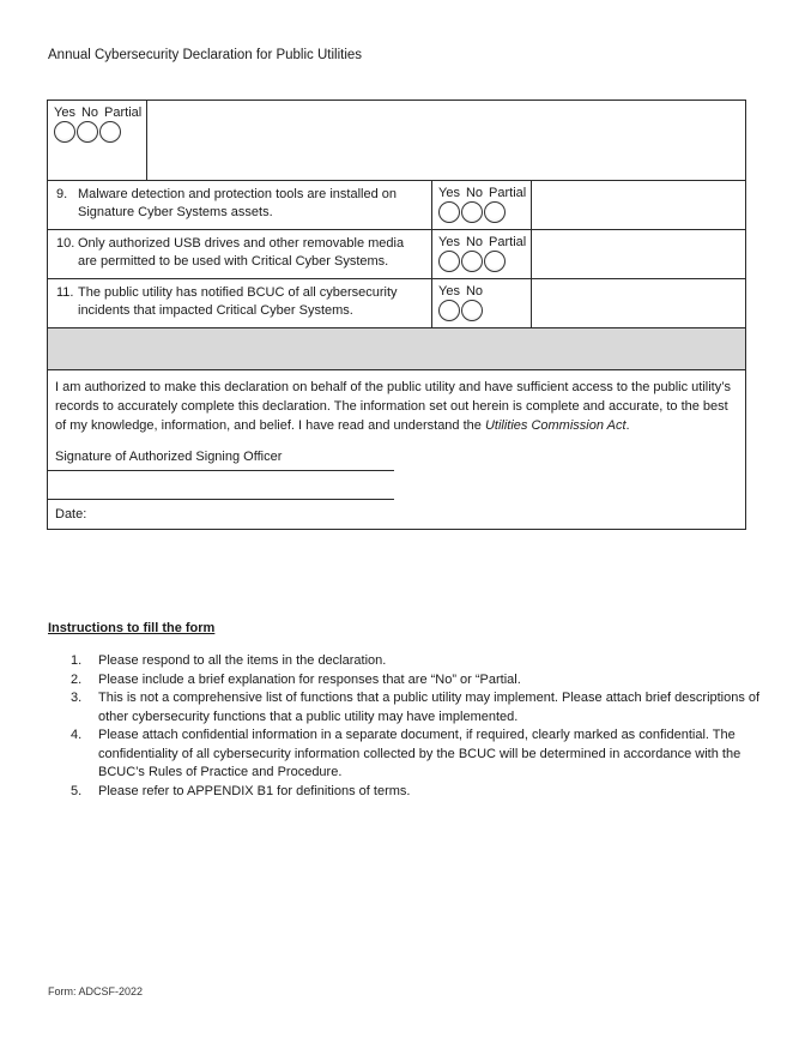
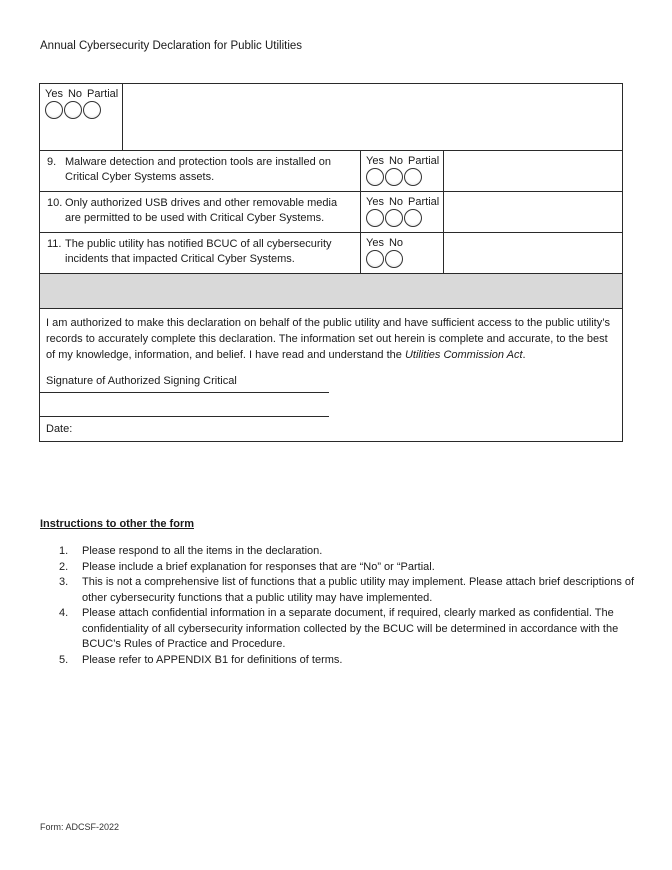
  Annual Cybersecurity Declaration for Public Utilities
  Yes
  No
  Partial
  9.
- Malware detection and protection tools are installed on Signature Cyber Systems assets.
+ Malware detection and protection tools are installed on Critical Cyber Systems assets.
  Yes
  No
  Partial
  10.
  Only authorized USB drives and other removable media are permitted to be used with Critical Cyber Systems.
  Yes
  No
  Partial
  11.
  The public utility has notified BCUC of all cybersecurity incidents that impacted Critical Cyber Systems.
  Yes
  No
  I am authorized to make this declaration on behalf of the public utility and have sufficient access to the public utility’s records to accurately complete this declaration. The information set out herein is complete and accurate, to the best of my knowledge, information, and belief. I have read and understand the Utilities Commission Act.
- Signature of Authorized Signing Officer
+ Signature of Authorized Signing Critical
  Date:
- Instructions to fill the form
+ Instructions to other the form
  1.
  Please respond to all the items in the declaration.
  2.
  Please include a brief explanation for responses that are “No” or “Partial.
  3.
  This is not a comprehensive list of functions that a public utility may implement. Please attach brief descriptions of other cybersecurity functions that a public utility may have implemented.
  4.
  Please attach confidential information in a separate document, if required, clearly marked as confidential. The confidentiality of all cybersecurity information collected by the BCUC will be determined in accordance with the BCUC’s Rules of Practice and Procedure.
  5.
  Please refer to APPENDIX B1 for definitions of terms.
  Form: ADCSF-2022
